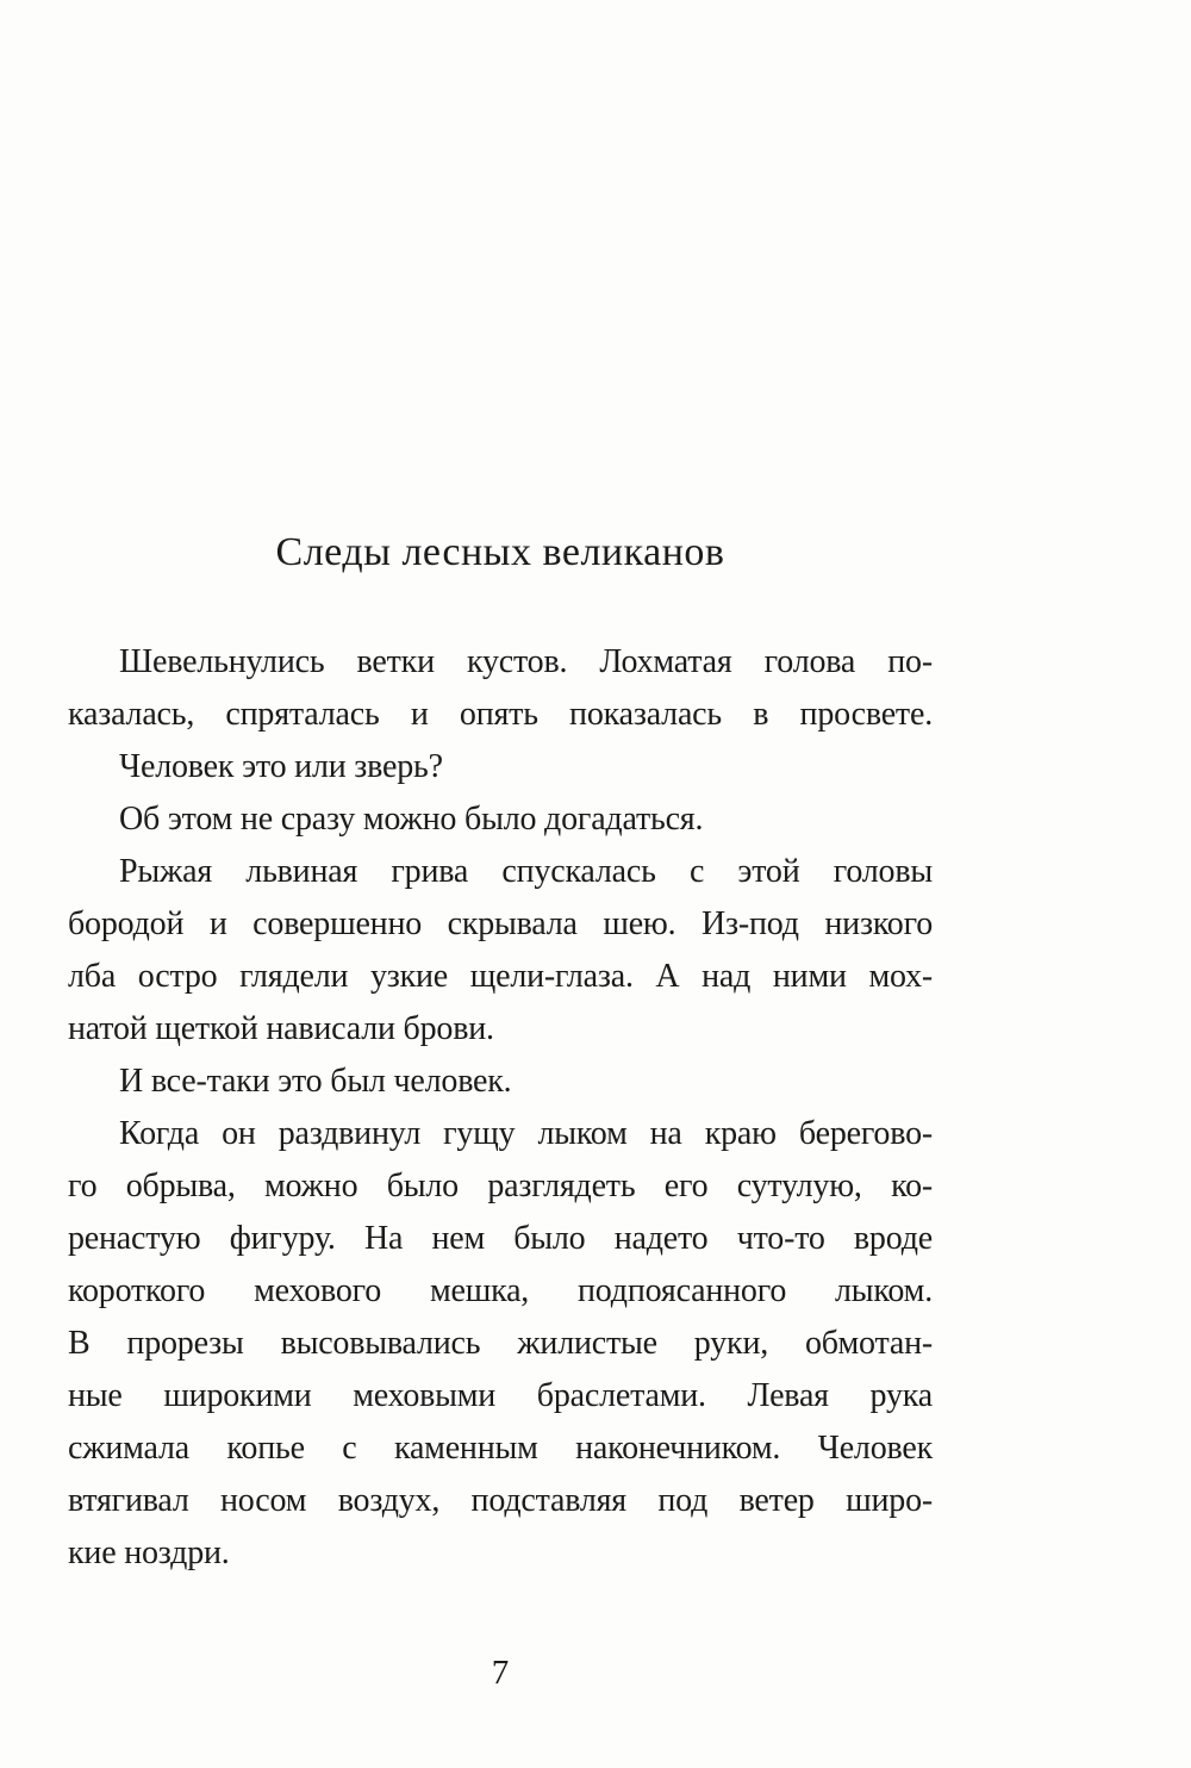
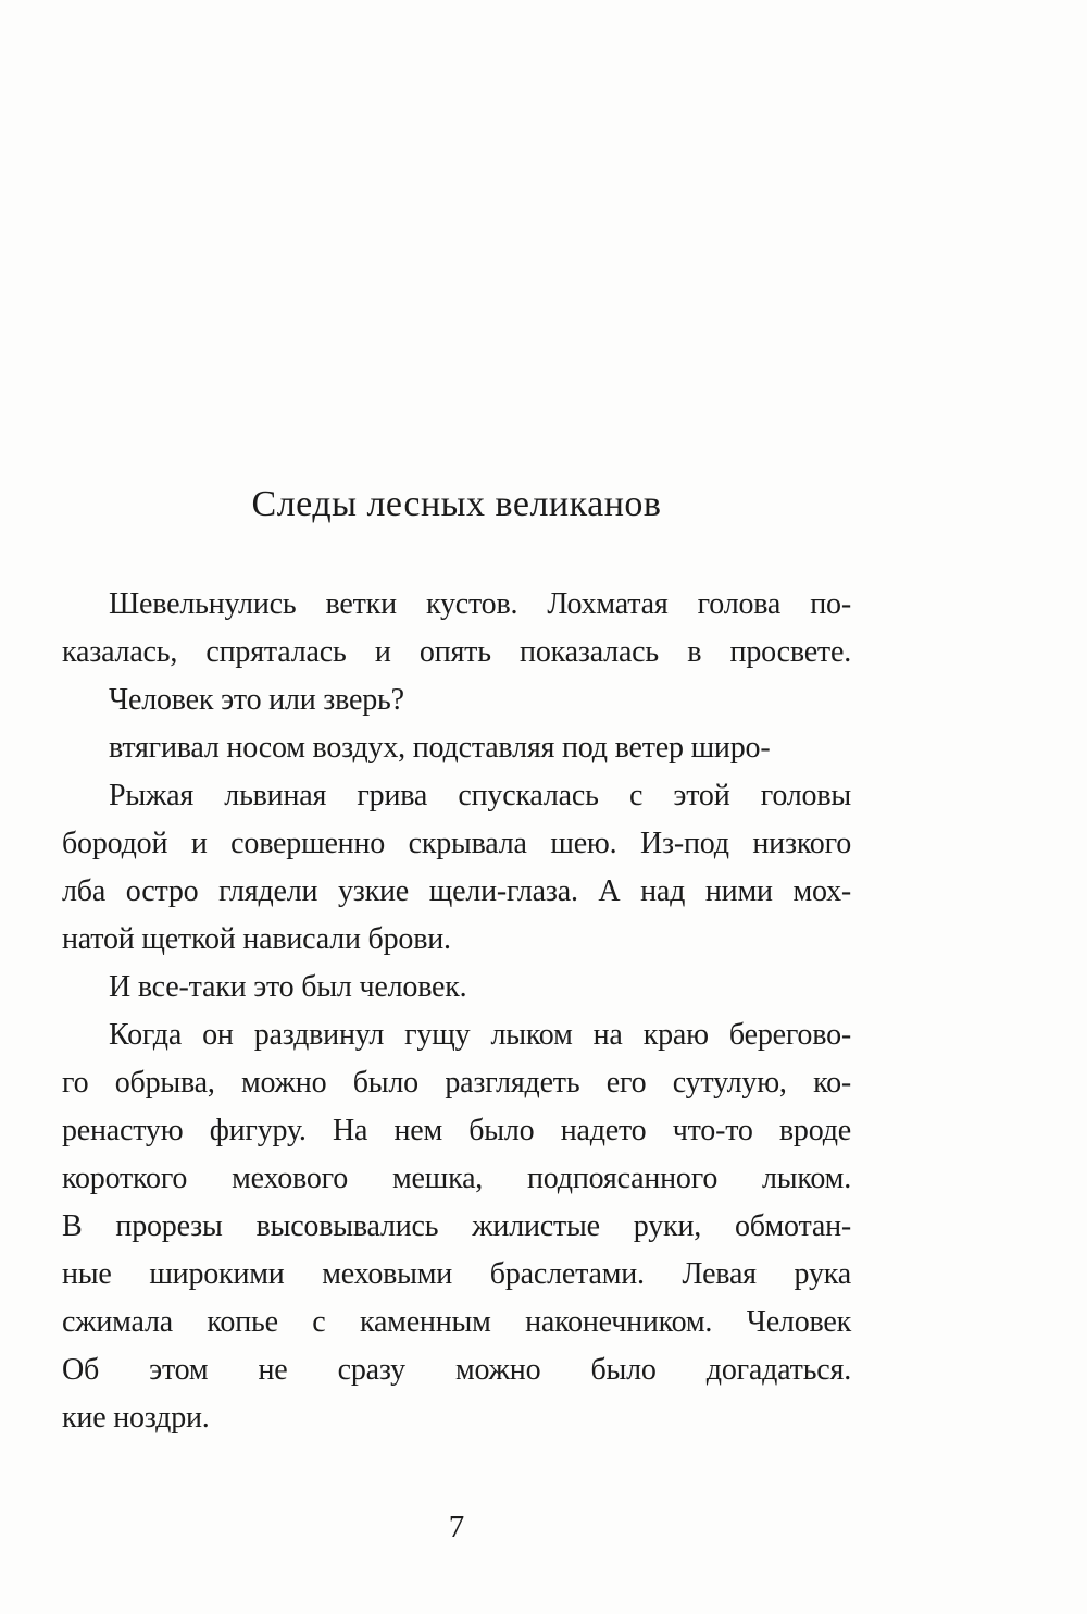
  Следы лесных великанов
  Шевельнулись ветки кустов. Лохматая голова по-
  казалась, спряталась и опять показалась в просвете.
  Человек это или зверь?
- Об этом не сразу можно было догадаться.
+ втягивал носом воздух, подставляя под ветер широ-
  Рыжая львиная грива спускалась с этой головы
  бородой и совершенно скрывала шею. Из-под низкого
  лба остро глядели узкие щели-глаза. А над ними мох-
  натой щеткой нависали брови.
  И все-таки это был человек.
  Когда он раздвинул гущу лыком на краю берегово-
  го обрыва, можно было разглядеть его сутулую, ко-
  ренастую фигуру. На нем было надето что-то вроде
  короткого мехового мешка, подпоясанного лыком.
  В прорезы высовывались жилистые руки, обмотан-
  ные широкими меховыми браслетами. Левая рука
  сжимала копье с каменным наконечником. Человек
- втягивал носом воздух, подставляя под ветер широ-
+ Об этом не сразу можно было догадаться.
  кие ноздри.
  7
